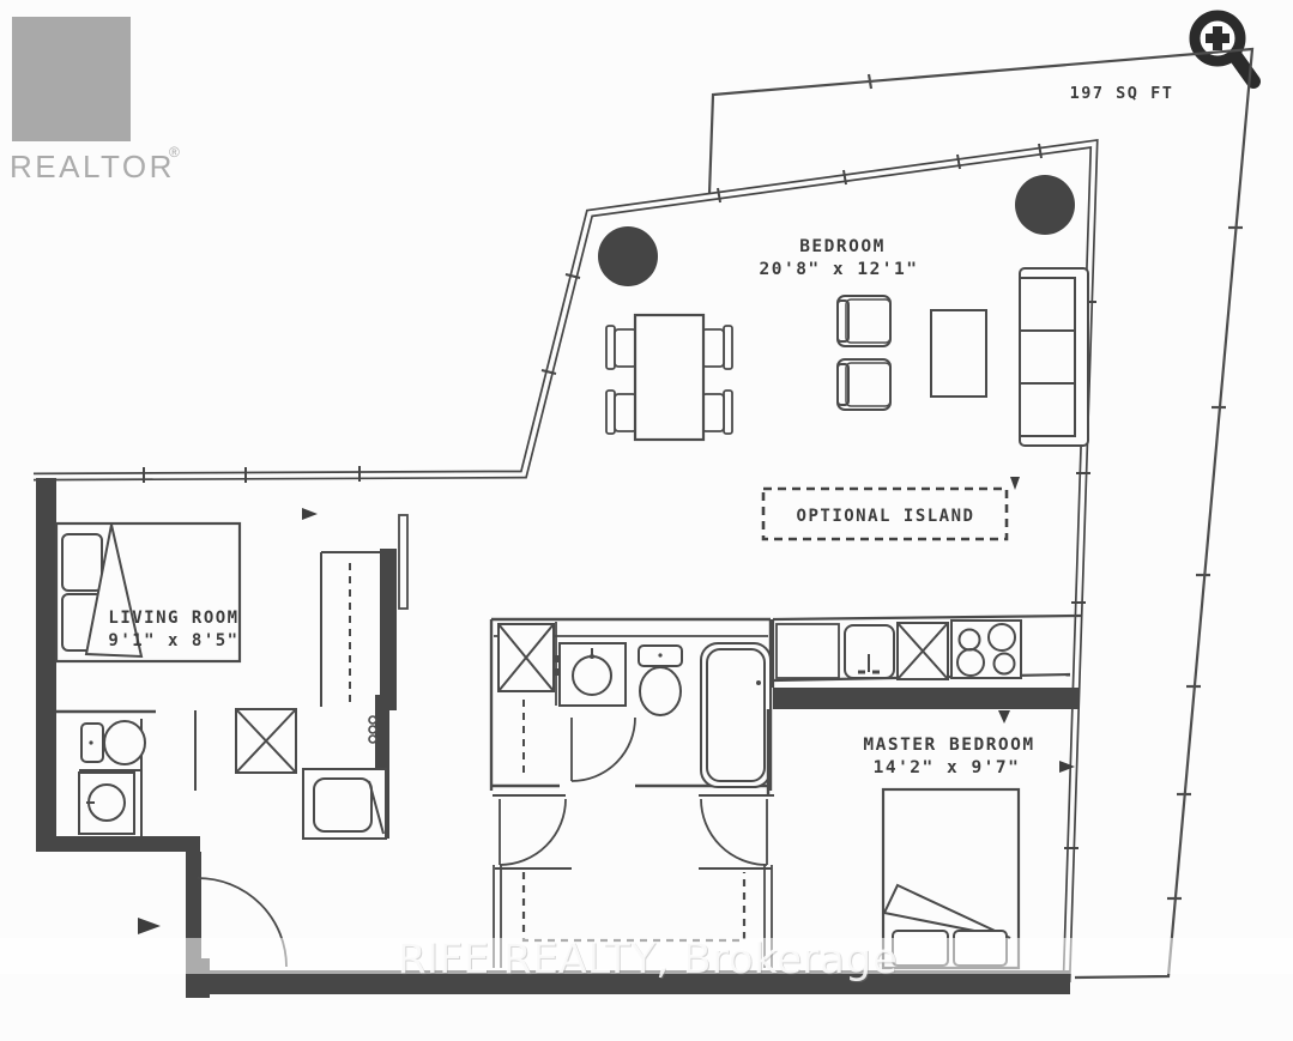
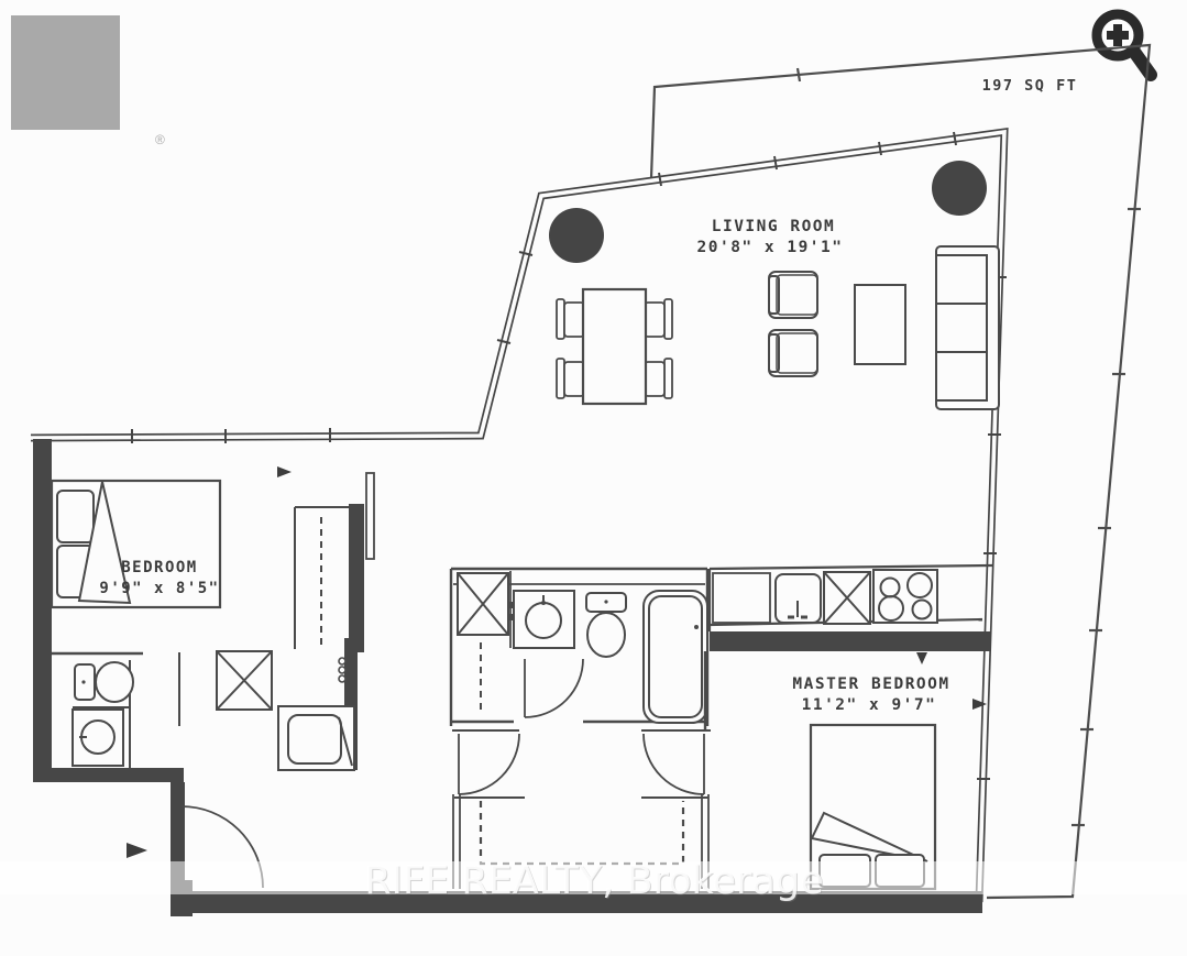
- REALTOR
  ®
- OPTIONAL ISLAND
- BEDROOM
+ LIVING ROOM
- 20'8" x 12'1"
+ 20'8" x 19'1"
- LIVING ROOM
+ BEDROOM
- 9'1" x 8'5"
+ 9'9" x 8'5"
  MASTER BEDROOM
- 14'2" x 9'7"
+ 11'2" x 9'7"
  197 SQ FT
  RIFE REALTY, Brokerage
